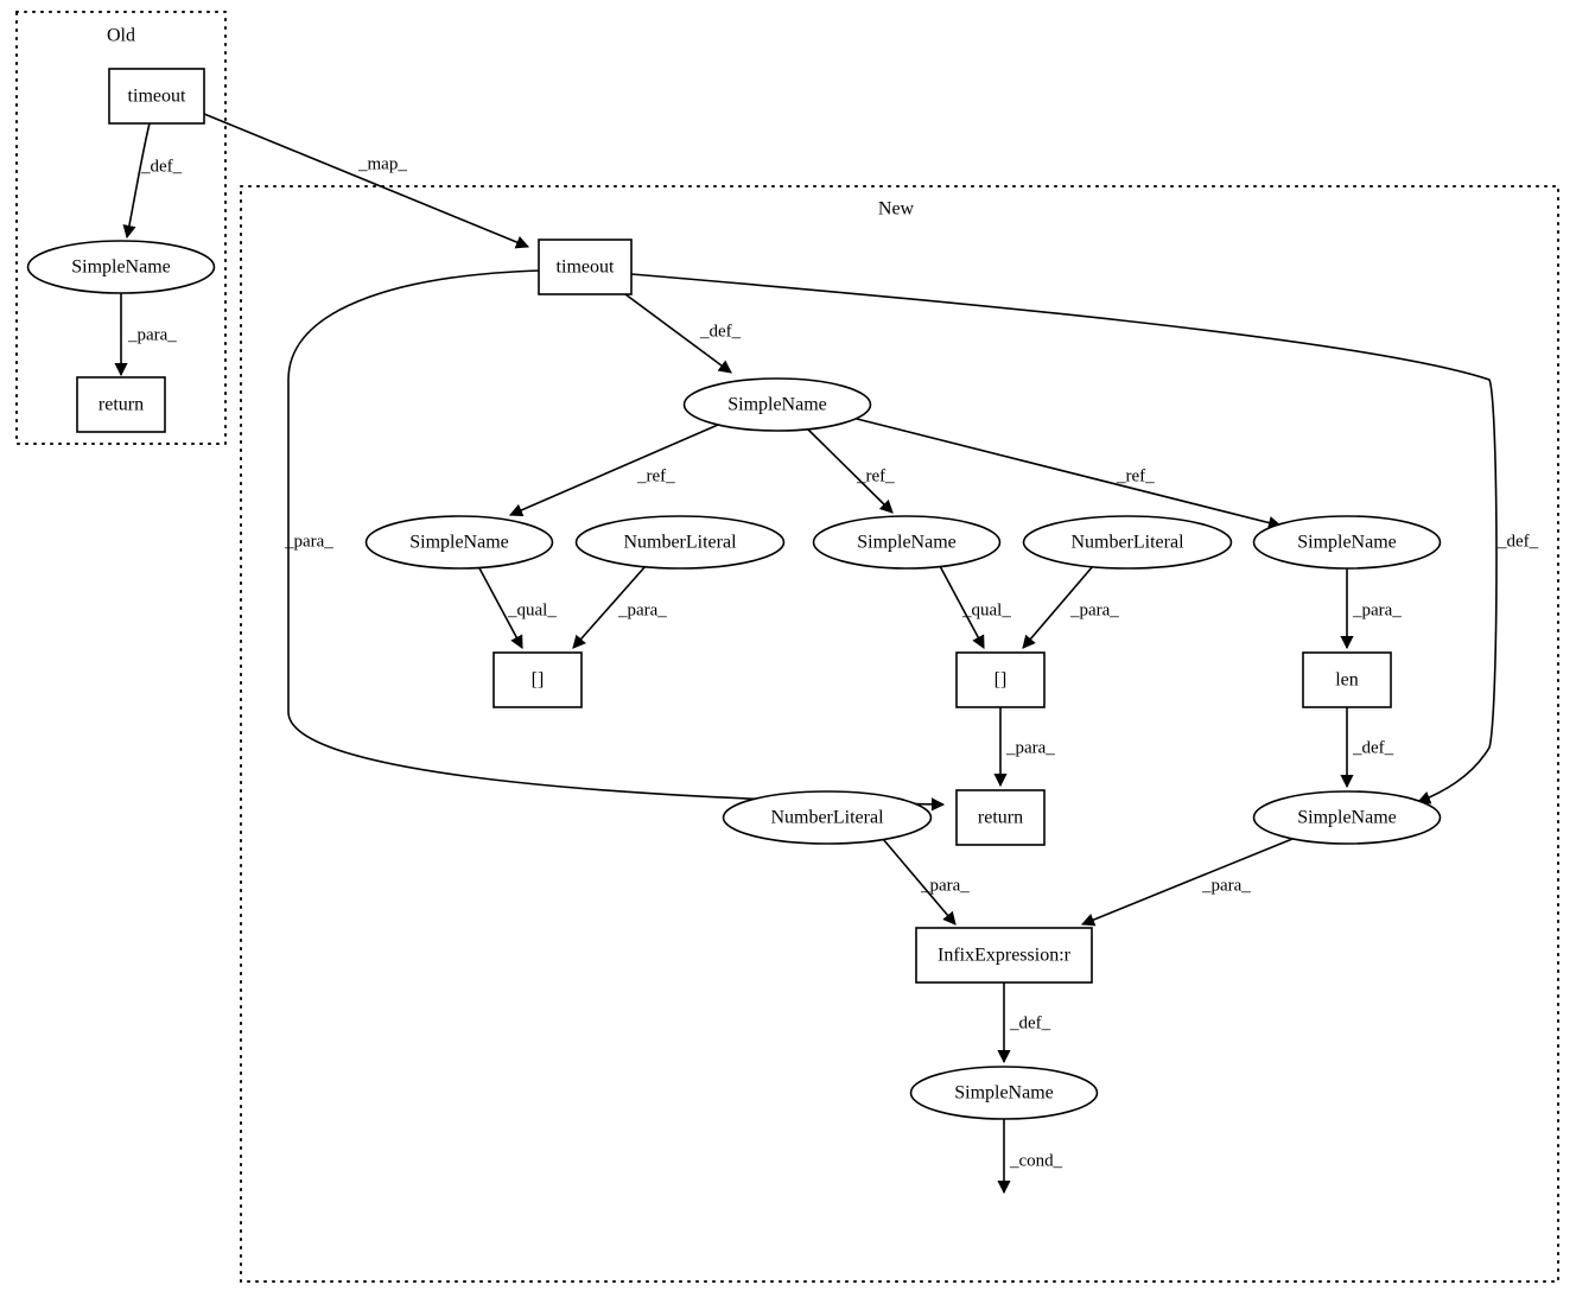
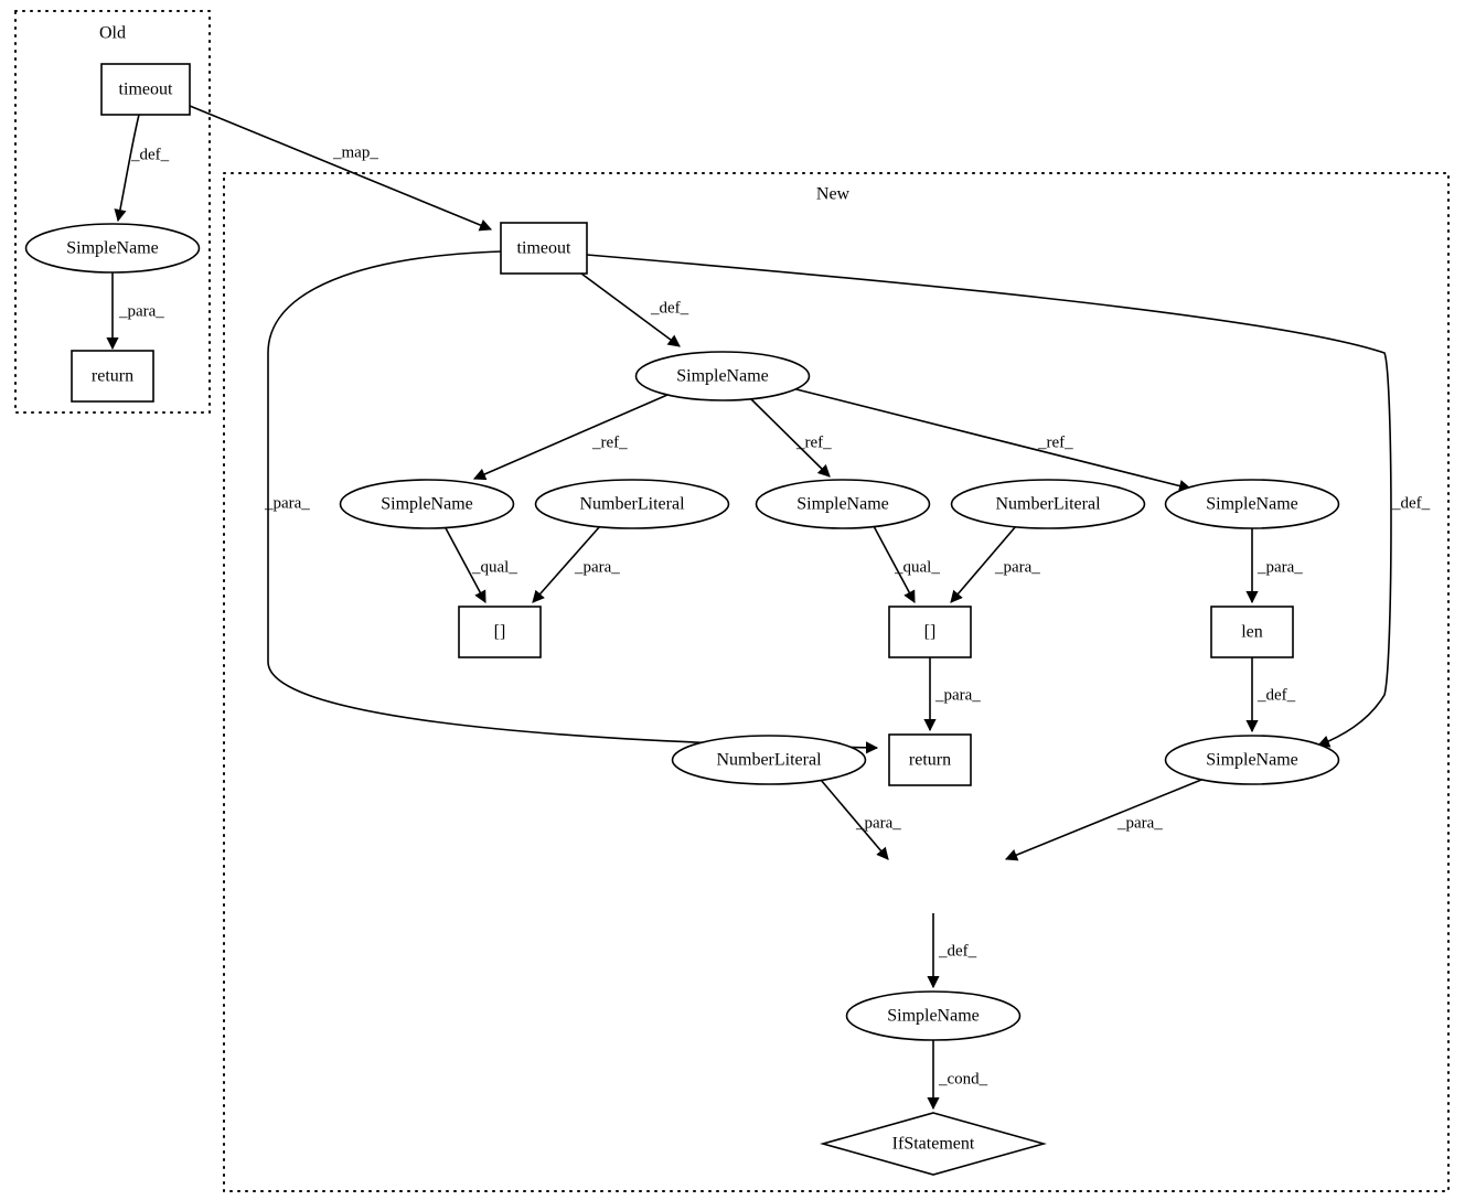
  Old
  New
  _def_
  _para_
  _map_
  _def_
  _para_
  _def_
  _ref_
  _ref_
  _ref_
  _qual_
  _para_
  _qual_
  _para_
  _para_
  _para_
  _def_
  _para_
  _para_
  _def_
  _cond_
  timeout
  SimpleName
  return
  timeout
  SimpleName
  SimpleName
  NumberLiteral
  SimpleName
  NumberLiteral
  SimpleName
  []
  []
  len
  NumberLiteral
  return
  SimpleName
- InfixExpression:r
  SimpleName
+ IfStatement
